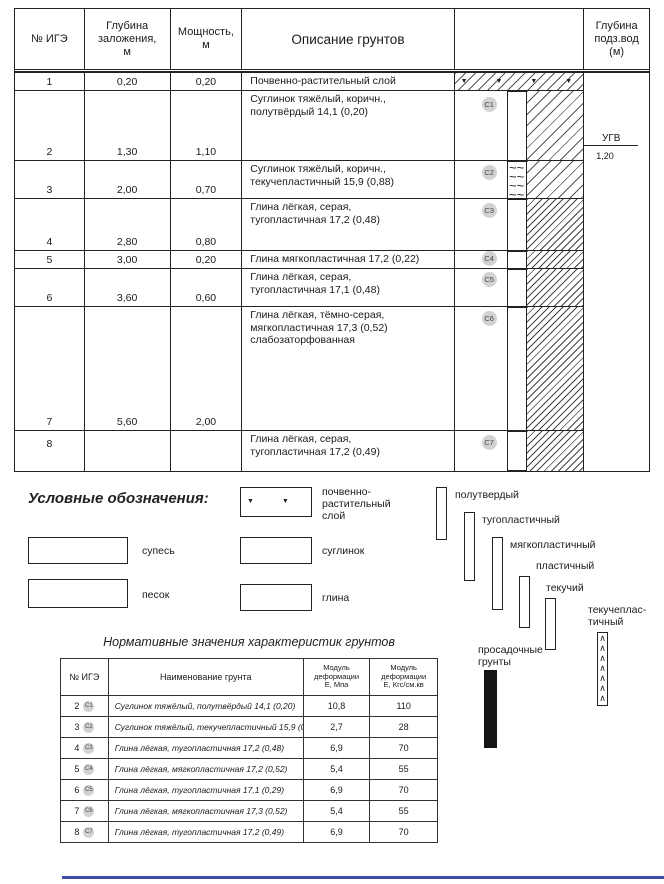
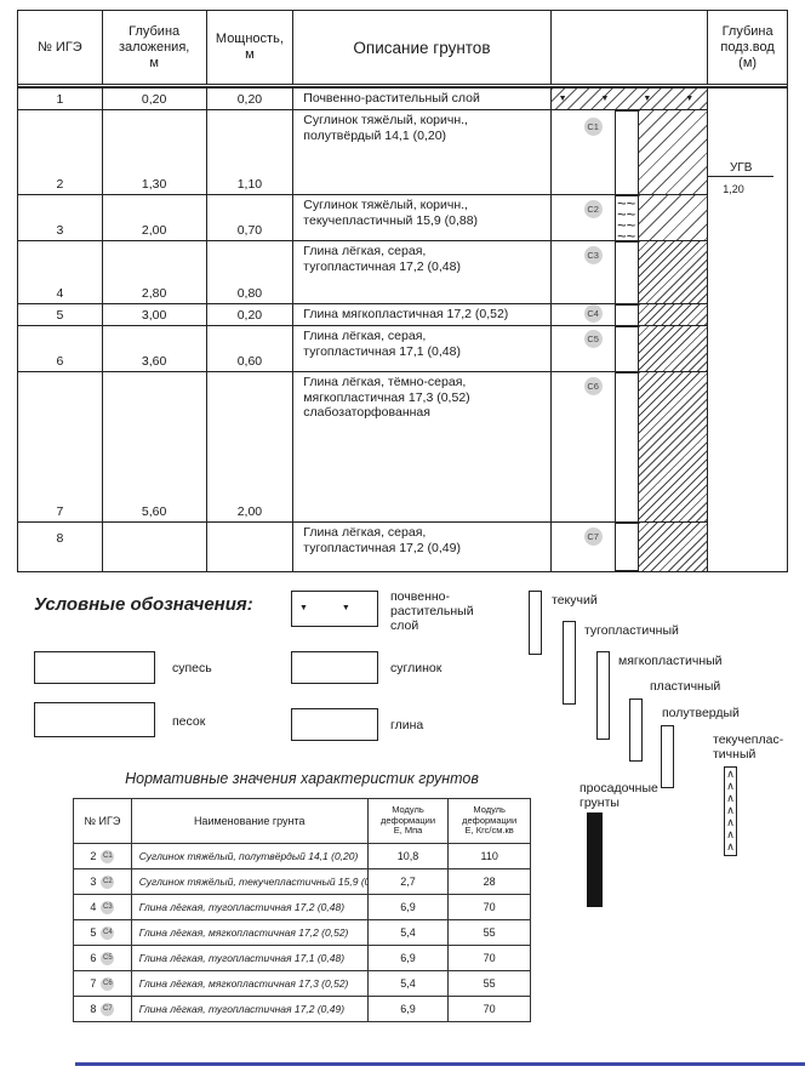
  № ИГЭ
  Глубина
  заложения,
  м
  Мощность,
  м
  Описание грунтов
  Глубина
  подз.вод
  (м)
  1
  2
  3
  4
  5
  6
  7
  8
  0,20
  1,30
  2,00
  2,80
  3,00
  3,60
  5,60
  0,20
  1,10
  0,70
  0,80
  0,20
  0,60
  2,00
  Почвенно-растительный слой
  Суглинок тяжёлый, коричн.,
  полутвёрдый 14,1 (0,20)
  Суглинок тяжёлый, коричн.,
  текучепластичный 15,9 (0,88)
  Глина лёгкая, серая,
  тугопластичная 17,2 (0,48)
- Глина мягкопластичная 17,2 (0,22)
+ Глина мягкопластичная 17,2 (0,52)
  Глина лёгкая, серая,
  тугопластичная 17,1 (0,48)
  Глина лёгкая, тёмно-серая,
  мягкопластичная 17,3 (0,52)
  слабозаторфованная
  Глина лёгкая, серая,
  тугопластичная 17,2 (0,49)
  C1
  C2
  C3
  C4
  C5
  C6
  C7
  УГВ
  1,20
  Условные обозначения:
  почвенно-
  растительный
  слой
  супесь
  суглинок
  песок
  глина
- полутвердый
+ текучий
  тугопластичный
  мягкопластичный
  пластичный
- текучий
+ полутвердый
  текучеплас-
  тичный
  просадочные
  грунты
  Нормативные значения характеристик грунтов
  № ИГЭ
  Наименование грунта
  Модуль
  деформации
  Е, Мпа
  Модуль
  деформации
  Е, Кгс/см.кв
  2
  Суглинок тяжёлый, полутвёрдый 14,1 (0,20)
  10,8
  110
  3
  Суглинок тяжёлый, текучепластичный 15,9 (0
  2,7
  28
  4
  Глина лёгкая, тугопластичная 17,2 (0,48)
  6,9
  70
  5
  Глина лёгкая, мягкопластичная 17,2 (0,52)
  5,4
  55
  6
- Глина лёгкая, тугопластичная 17,1 (0,29)
+ Глина лёгкая, тугопластичная 17,1 (0,48)
  6,9
  70
  7
  Глина лёгкая, мягкопластичная 17,3 (0,52)
  5,4
  55
  8
  Глина лёгкая, тугопластичная 17,2 (0,49)
  6,9
  70
